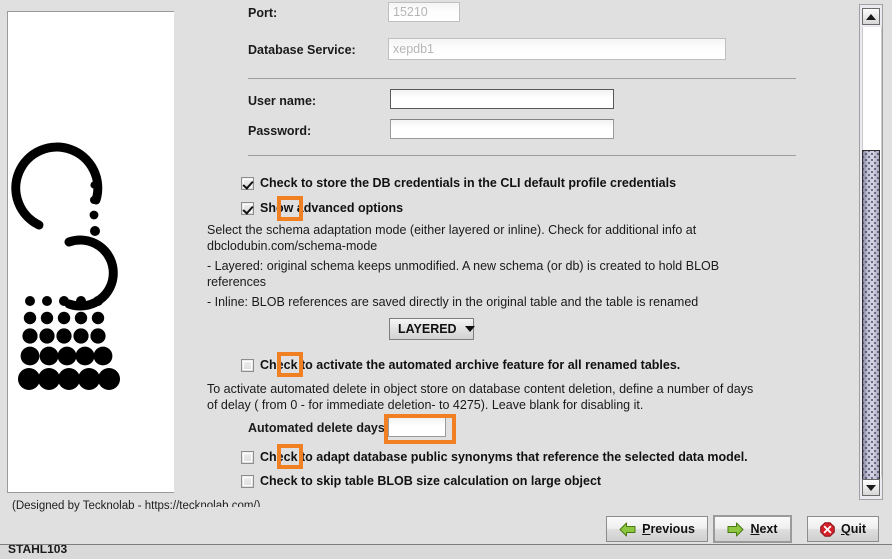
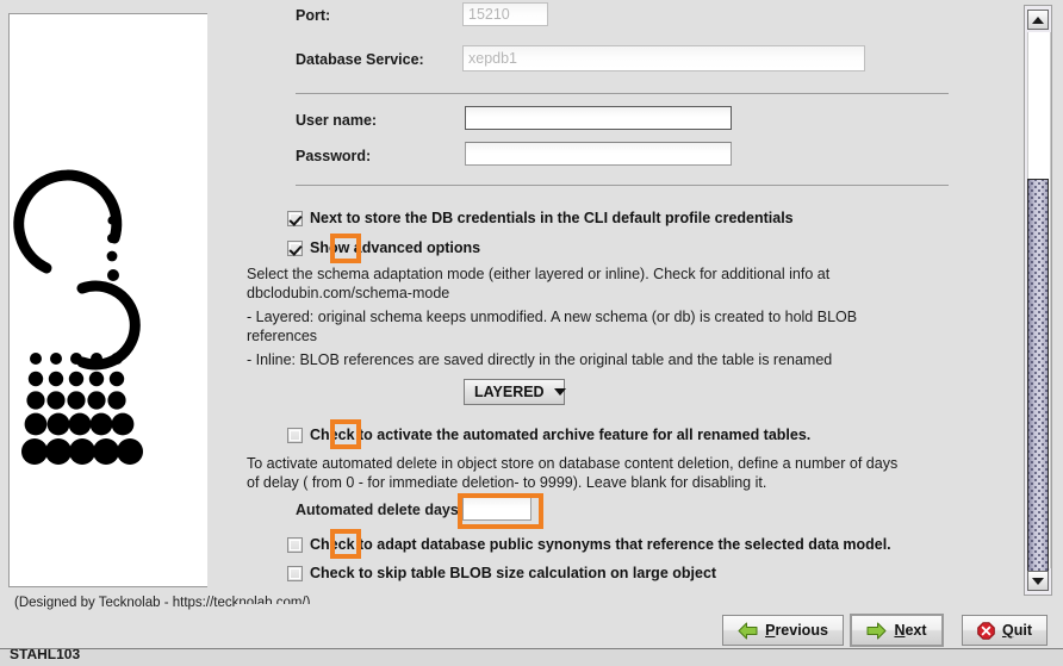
  (Designed by Tecknolab - https://tecknolab.com/)
  Port:
  15210
  Database Service:
  xepdb1
  User name:
  Password:
- Check to store the DB credentials in the CLI default profile credentials
+ Next to store the DB credentials in the CLI default profile credentials
  Show advanced options
  Select the schema adaptation mode (either layered or inline). Check for additional info at
  dbclodubin.com/schema-mode
  - Layered: original schema keeps unmodified. A new schema (or db) is created to hold BLOB
  references
  - Inline: BLOB references are saved directly in the original table and the table is renamed
  LAYERED
  Check to activate the automated archive feature for all renamed tables.
  To activate automated delete in object store on database content deletion, define a number of days
- of delay ( from 0 - for immediate deletion- to 4275). Leave blank for disabling it.
+ of delay ( from 0 - for immediate deletion- to 9999). Leave blank for disabling it.
  Automated delete days:
  Check to adapt database public synonyms that reference the selected data model.
  Check to skip table BLOB size calculation on large object
  Previous
  Next
  Quit
  STAHL103
